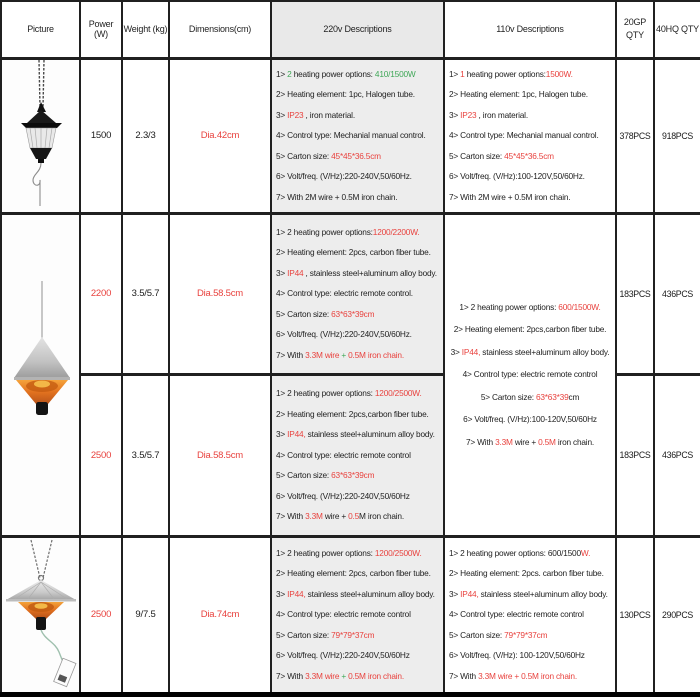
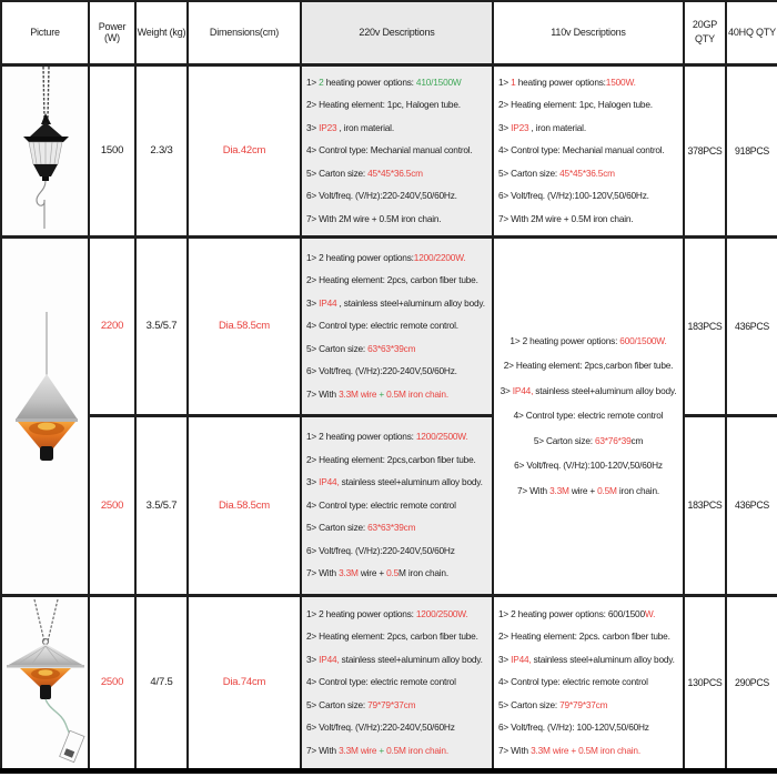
  Picture	Power (W)	Weight (kg)	Dimensions(cm)	220v Descriptions	110v Descriptions	20GP QTY	40HQ QTY
  	1500	2.3/3	Dia.42cm	1> 2 heating power options: 410/1500W2> Heating element: 1pc, Halogen tube.3> IP23 , iron material.4> Control type: Mechanial manual control.5> Carton size: 45*45*36.5cm6> Volt/freq. (V/Hz):220-240V,50/60Hz.7> With 2M wire + 0.5M iron chain.	1> 1 heating power options:1500W.2> Heating element: 1pc, Halogen tube.3> IP23 , iron material.4> Control type: Mechanial manual control.5> Carton size: 45*45*36.5cm6> Volt/freq. (V/Hz):100-120V,50/60Hz.7> With 2M wire + 0.5M iron chain.	378PCS	918PCS
- 	2200	3.5/5.7	Dia.58.5cm	1> 2 heating power options:1200/2200W.2> Heating element: 2pcs, carbon fiber tube.3> IP44 , stainless steel+aluminum alloy body.4> Control type: electric remote control.5> Carton size: 63*63*39cm6> Volt/freq. (V/Hz):220-240V,50/60Hz.7> With 3.3M wire + 0.5M iron chain.	1> 2 heating power options: 600/1500W.2> Heating element: 2pcs,carbon fiber tube.3> IP44, stainless steel+aluminum alloy body.4> Control type: electric remote control5> Carton size: 63*63*39cm6> Volt/freq. (V/Hz):100-120V,50/60Hz7> With 3.3M wire + 0.5M iron chain.	183PCS	436PCS
+ 	2200	3.5/5.7	Dia.58.5cm	1> 2 heating power options:1200/2200W.2> Heating element: 2pcs, carbon fiber tube.3> IP44 , stainless steel+aluminum alloy body.4> Control type: electric remote control.5> Carton size: 63*63*39cm6> Volt/freq. (V/Hz):220-240V,50/60Hz.7> With 3.3M wire + 0.5M iron chain.	1> 2 heating power options: 600/1500W.2> Heating element: 2pcs,carbon fiber tube.3> IP44, stainless steel+aluminum alloy body.4> Control type: electric remote control5> Carton size: 63*76*39cm6> Volt/freq. (V/Hz):100-120V,50/60Hz7> With 3.3M wire + 0.5M iron chain.	183PCS	436PCS
  2500	3.5/5.7	Dia.58.5cm	1> 2 heating power options: 1200/2500W.2> Heating element: 2pcs,carbon fiber tube.3> IP44, stainless steel+aluminum alloy body.4> Control type: electric remote control5> Carton size: 63*63*39cm6> Volt/freq. (V/Hz):220-240V,50/60Hz7> With 3.3M wire + 0.5M iron chain.	183PCS	436PCS
- 	2500	9/7.5	Dia.74cm	1> 2 heating power options: 1200/2500W.2> Heating element: 2pcs, carbon fiber tube.3> IP44, stainless steel+aluminum alloy body.4> Control type: electric remote control5> Carton size: 79*79*37cm6> Volt/freq. (V/Hz):220-240V,50/60Hz7> With 3.3M wire + 0.5M iron chain.	1> 2 heating power options: 600/1500W.2> Heating element: 2pcs. carbon fiber tube.3> IP44, stainless steel+aluminum alloy body.4> Control type: electric remote control5> Carton size: 79*79*37cm6> Volt/freq. (V/Hz): 100-120V,50/60Hz7> With 3.3M wire + 0.5M iron chain.	130PCS	290PCS
+ 	2500	4/7.5	Dia.74cm	1> 2 heating power options: 1200/2500W.2> Heating element: 2pcs, carbon fiber tube.3> IP44, stainless steel+aluminum alloy body.4> Control type: electric remote control5> Carton size: 79*79*37cm6> Volt/freq. (V/Hz):220-240V,50/60Hz7> With 3.3M wire + 0.5M iron chain.	1> 2 heating power options: 600/1500W.2> Heating element: 2pcs. carbon fiber tube.3> IP44, stainless steel+aluminum alloy body.4> Control type: electric remote control5> Carton size: 79*79*37cm6> Volt/freq. (V/Hz): 100-120V,50/60Hz7> With 3.3M wire + 0.5M iron chain.	130PCS	290PCS
